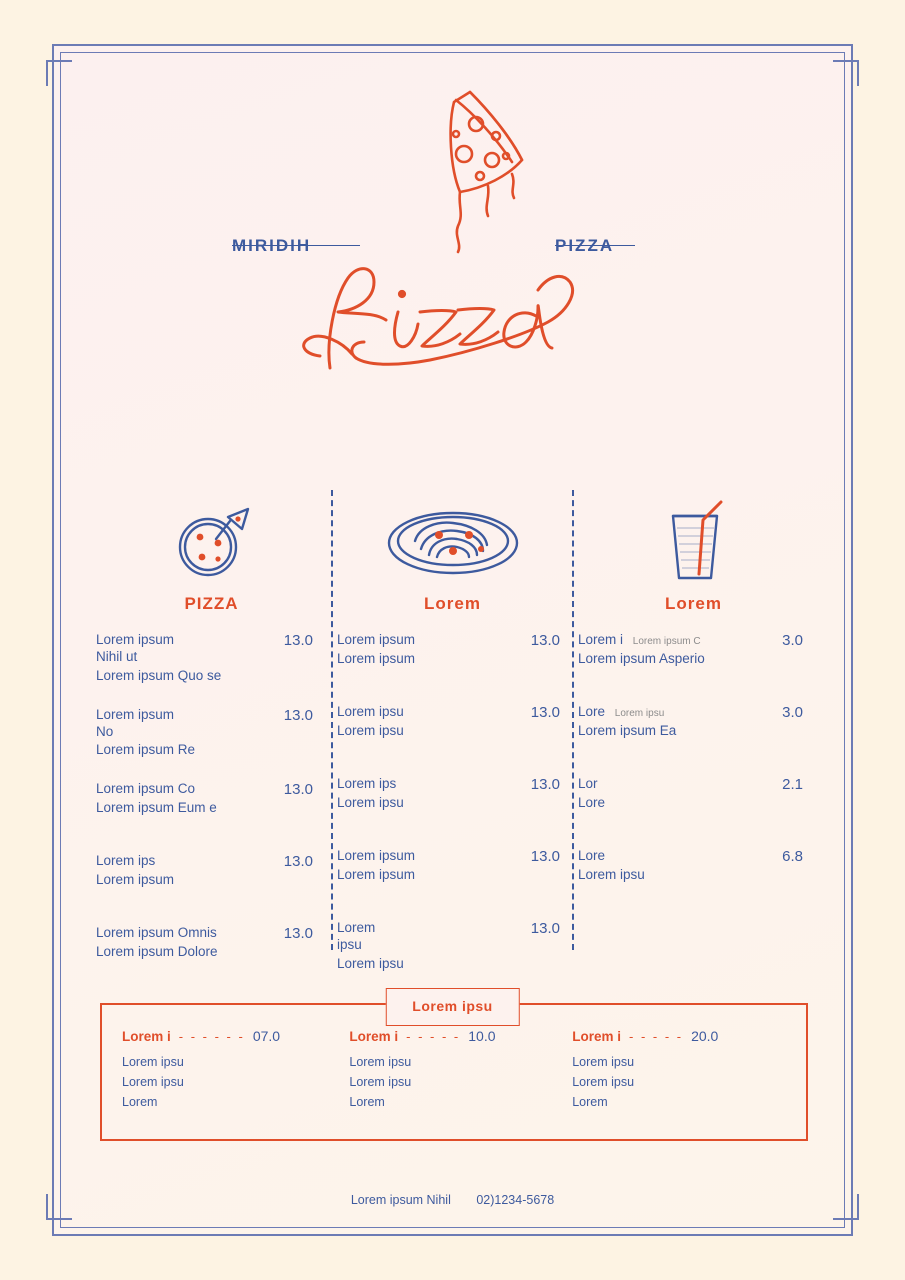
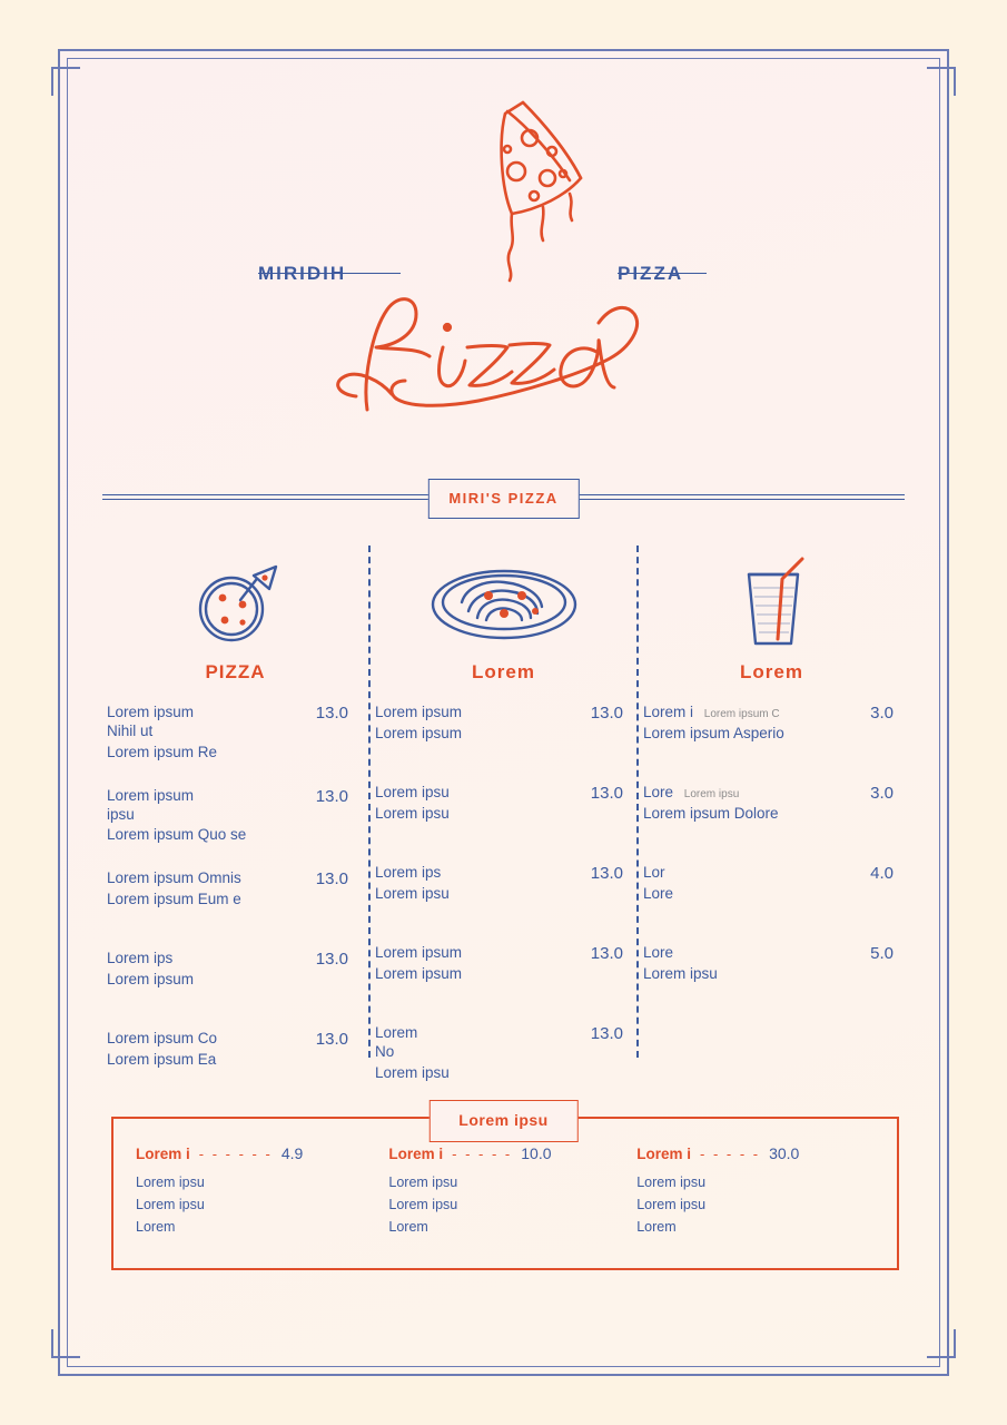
  MIRIDIH
  PIZZA
+ MIRI'S PIZZA
  PIZZA
  Lorem ipsum
  Nihil ut
- Lorem ipsum Quo se
+ Lorem ipsum Re
  13.0
  Lorem ipsum
- No
+ ipsu
- Lorem ipsum Re
+ Lorem ipsum Quo se
  13.0
- Lorem ipsum Co
+ Lorem ipsum Omnis
  Lorem ipsum Eum e
  13.0
  Lorem ips
  Lorem ipsum
  13.0
- Lorem ipsum Omnis
+ Lorem ipsum Co
- Lorem ipsum Dolore
+ Lorem ipsum Ea
  13.0
  Lorem
  Lorem ipsum
  Lorem ipsum
  13.0
  Lorem ipsu
  Lorem ipsu
  13.0
  Lorem ips
  Lorem ipsu
  13.0
  Lorem ipsum
  Lorem ipsum
  13.0
  Lorem
- ipsu
+ No
  Lorem ipsu
  13.0
  Lorem
  Lorem i Lorem ipsum C
  Lorem ipsum Asperio
  3.0
  Lore Lorem ipsu
- Lorem ipsum Ea
+ Lorem ipsum Dolore
  3.0
  Lor
  Lore
- 2.1
+ 4.0
  Lore
  Lorem ipsu
- 6.8
+ 5.0
  Lorem ipsu
  Lorem i
  - - - - - -
- 07.0
+ 4.9
  Lorem ipsu
  Lorem ipsu
  Lorem
  Lorem i
  - - - - -
  10.0
  Lorem ipsu
  Lorem ipsu
  Lorem
  Lorem i
  - - - - -
- 20.0
+ 30.0
  Lorem ipsu
  Lorem ipsu
  Lorem
- Lorem ipsum Nihil 02)1234-5678
